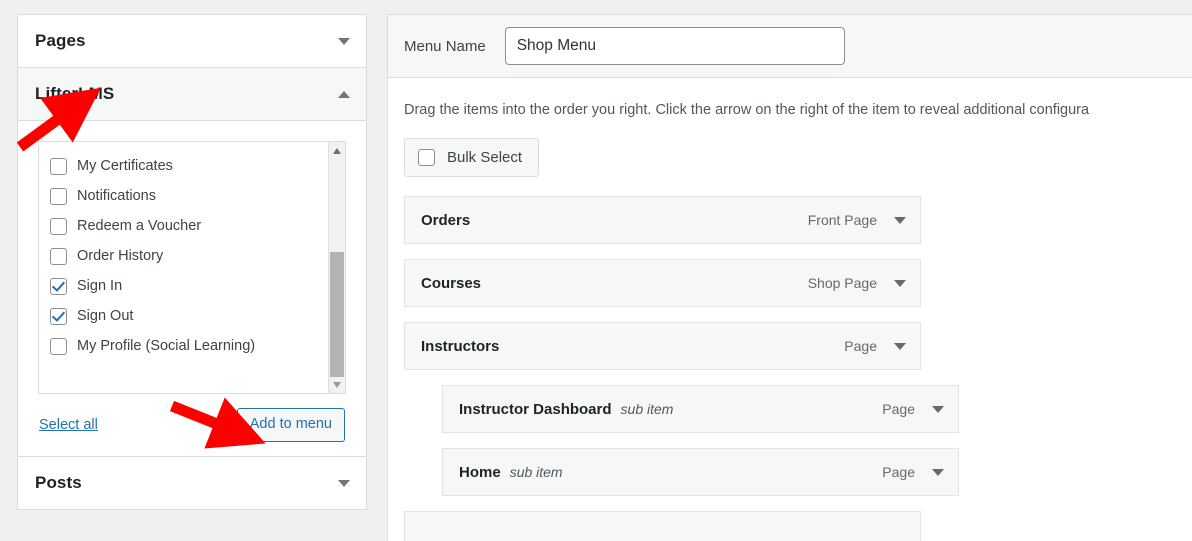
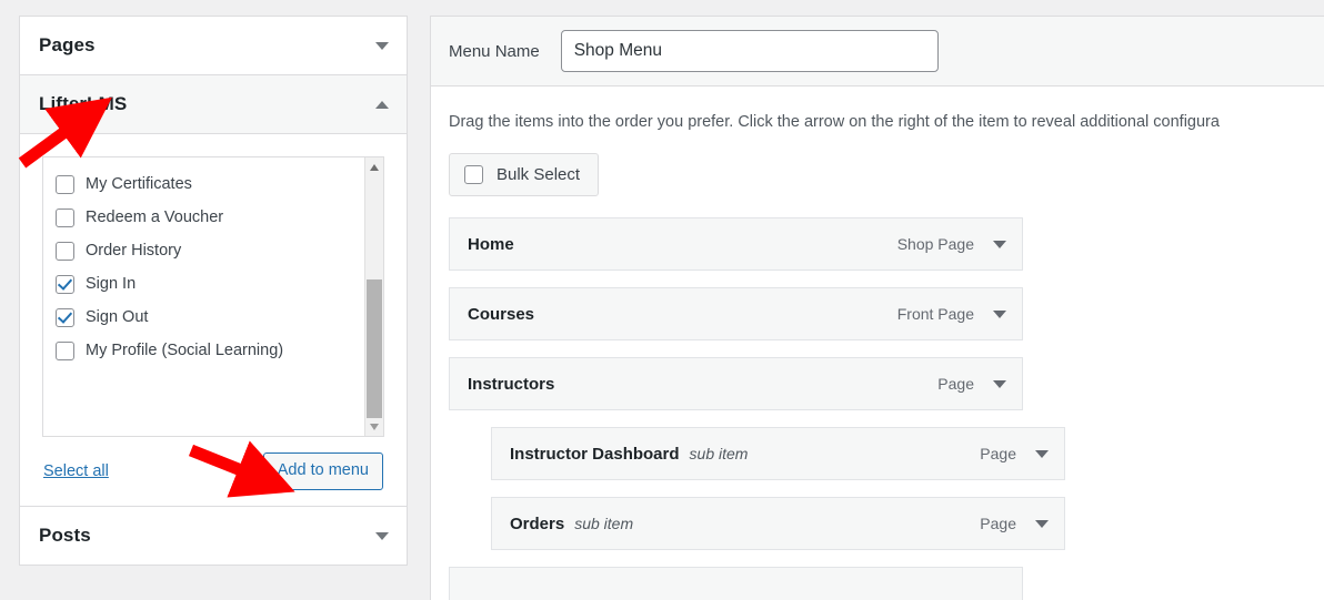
  Pages
  LifterLMS
  My Certificates
- Notifications
  Redeem a Voucher
  Order History
  Sign In
  Sign Out
  My Profile (Social Learning)
  Select all
  Add to menu
  Posts
  Menu Name
  Shop Menu
- Drag the items into the order you right. Click the arrow on the right of the item to reveal additional configura
+ Drag the items into the order you prefer. Click the arrow on the right of the item to reveal additional configura
  Bulk Select
- Orders
+ Home
- Front Page
+ Shop Page
  Courses
- Shop Page
+ Front Page
  Instructors
  Page
  Instructor Dashboard
  sub item
  Page
- Home
+ Orders
  sub item
  Page
